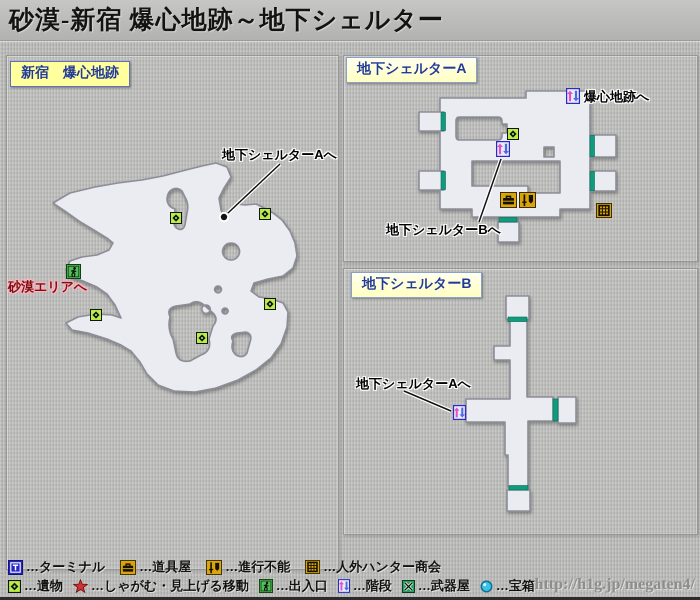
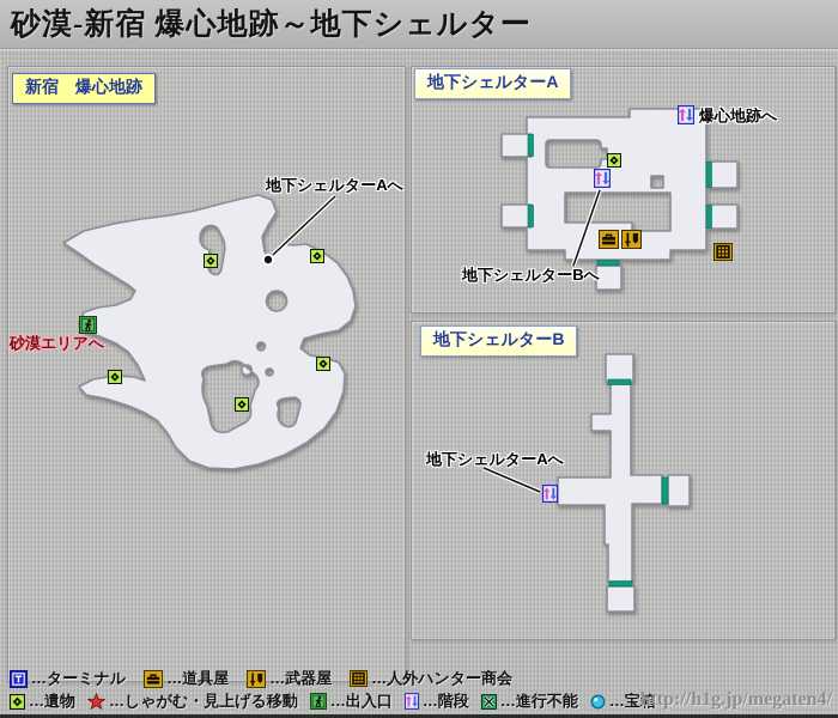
  砂漠-新宿 爆心地跡～地下シェルター
  新宿 爆心地跡
  地下シェルターA
  地下シェルターB
  地下シェルターAへ
  砂漠エリアへ
  爆心地跡へ
  地下シェルターBへ
  地下シェルターAへ
  …ターミナル
  …道具屋
- …進行不能
+ …武器屋
  …人外ハンター商会
  …遺物
  …しゃがむ・見上げる移動
  …出入口
  …階段
- …武器屋
+ …進行不能
  …宝箱
  http://h1g.jp/megaten4/
